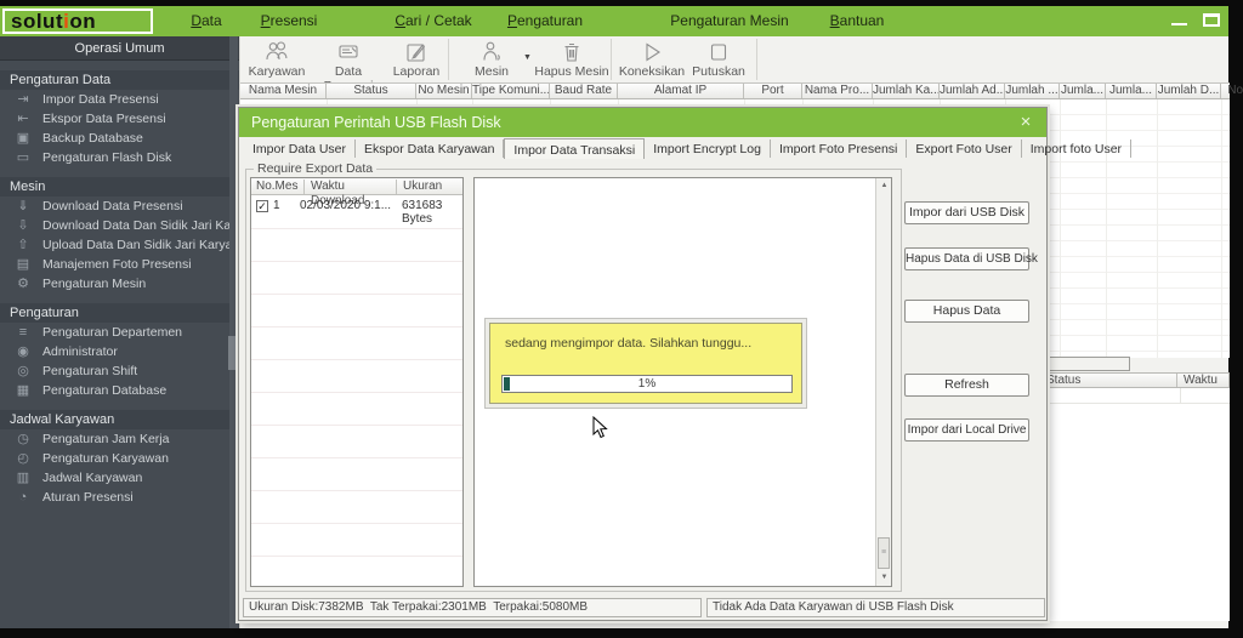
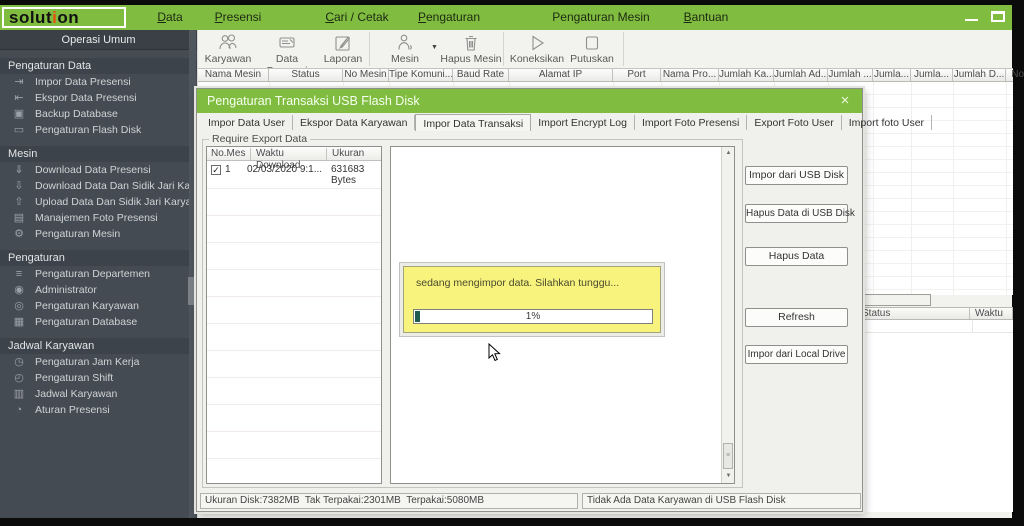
  solution
  Data
  Presensi
  Cari / Cetak
  Pengaturan
  Pengaturan Mesin
  Bantuan
  Operasi Umum
  Pengaturan Data
  ⇥
  Impor Data Presensi
  ⇤
  Ekspor Data Presensi
  ▣
  Backup Database
  ▭
  Pengaturan Flash Disk
  Mesin
  ⇓
  Download Data Presensi
  ⇩
  Download Data Dan Sidik Jari Ka
  ⇧
  Upload Data Dan Sidik Jari Kary
  ▤
  Manajemen Foto Presensi
  ⚙
  Pengaturan Mesin
  Pengaturan
  ≡
  Pengaturan Departemen
  ◉
  Administrator
  ◎
- Pengaturan Shift
+ Pengaturan Karyawan
  ▦
  Pengaturan Database
  Jadwal Karyawan
  ◷
  Pengaturan Jam Kerja
  ◴
- Pengaturan Karyawan
+ Pengaturan Shift
  ▥
  Jadwal Karyawan
  ◔
  Aturan Presensi
  Karyawan
  Laporan
  Mesin
  Hapus Mesin
  Koneksikan
  Putuskan
  Nama Mesin
  Status
  No Mesin
  Tipe Komuni...
  Baud Rate
  Alamat IP
  Port
  Nama Pro...
  Jumlah Ka...
  Jumlah Ad...
  Jumlah ...
  Jumla...
  Jumla...
  Jumlah D...
  Status
  Waktu
- Pengaturan Perintah USB Flash Disk
+ Pengaturan Transaksi USB Flash Disk
  ×
  Impor Data User
  Ekspor Data Karyawan
  Impor Data Transaksi
  Import Encrypt Log
  Import Foto Presensi
  Export Foto User
  Import foto User
  Require Export Data
  No.Mes
  Ukuran
  1
  02/03/2020 9:1...
  631683 Bytes
  sedang mengimpor data. Silahkan tunggu...
  1%
  Impor dari USB Disk
  Hapus Data di USB Disk
  Hapus Data
  Refresh
  Impor dari Local Drive
  Ukuran Disk:7382MB Tak Terpakai:2301MB Terpakai:5080MB
  Tidak Ada Data Karyawan di USB Flash Disk
